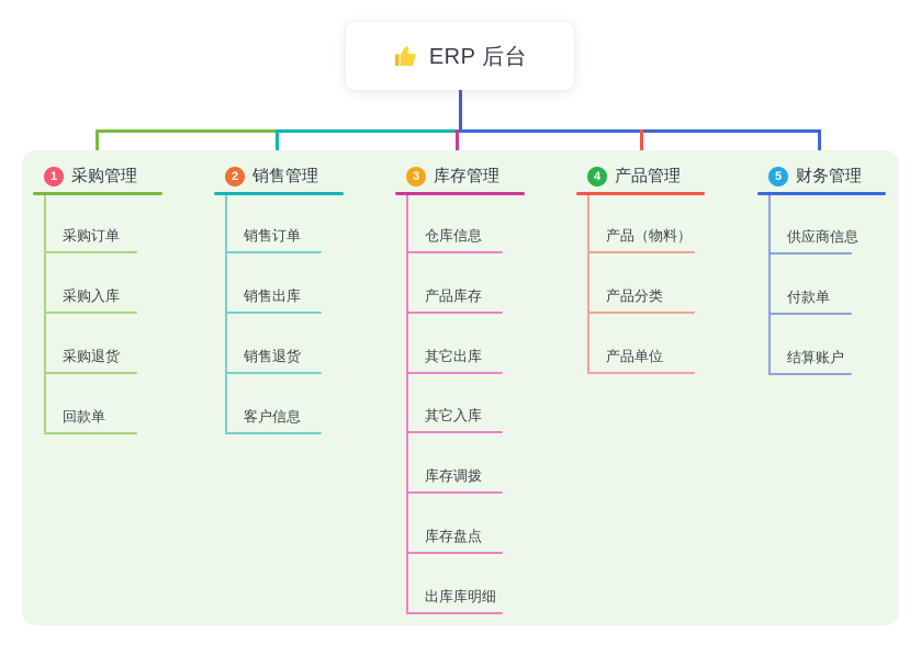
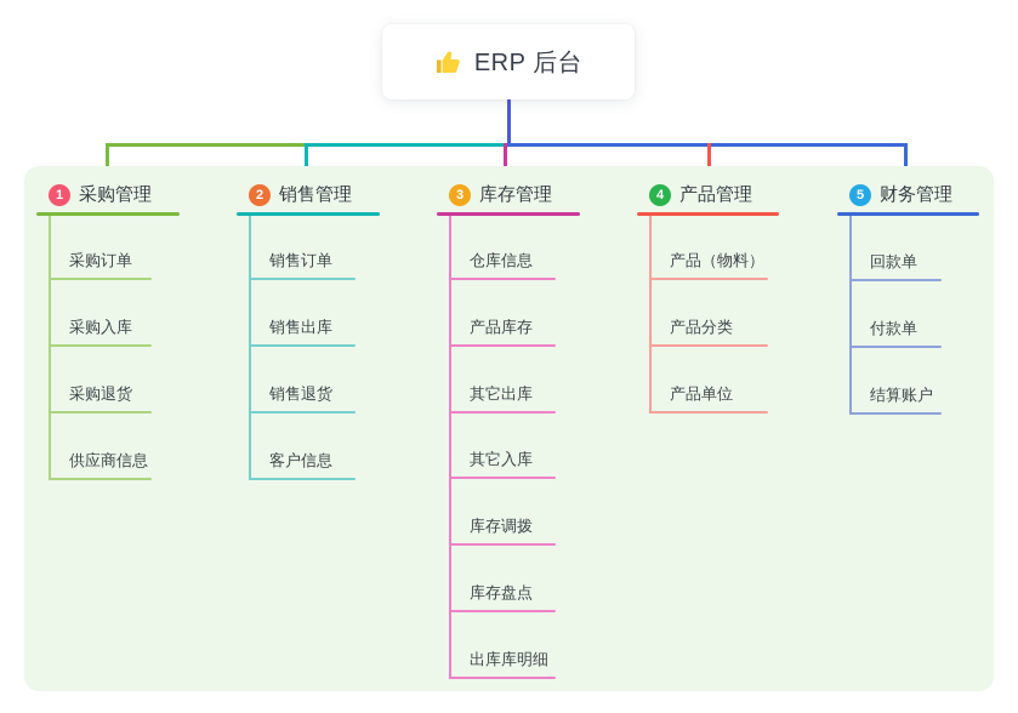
  ERP 后台
  1
  采购管理
  采购订单
  采购入库
  采购退货
- 回款单
+ 供应商信息
  2
  销售管理
  销售订单
  销售出库
  销售退货
  客户信息
  3
  库存管理
  仓库信息
  产品库存
  其它出库
  其它入库
  库存调拨
  库存盘点
  出库库明细
  4
  产品管理
  产品（物料）
  产品分类
  产品单位
  5
  财务管理
- 供应商信息
+ 回款单
  付款单
  结算账户
